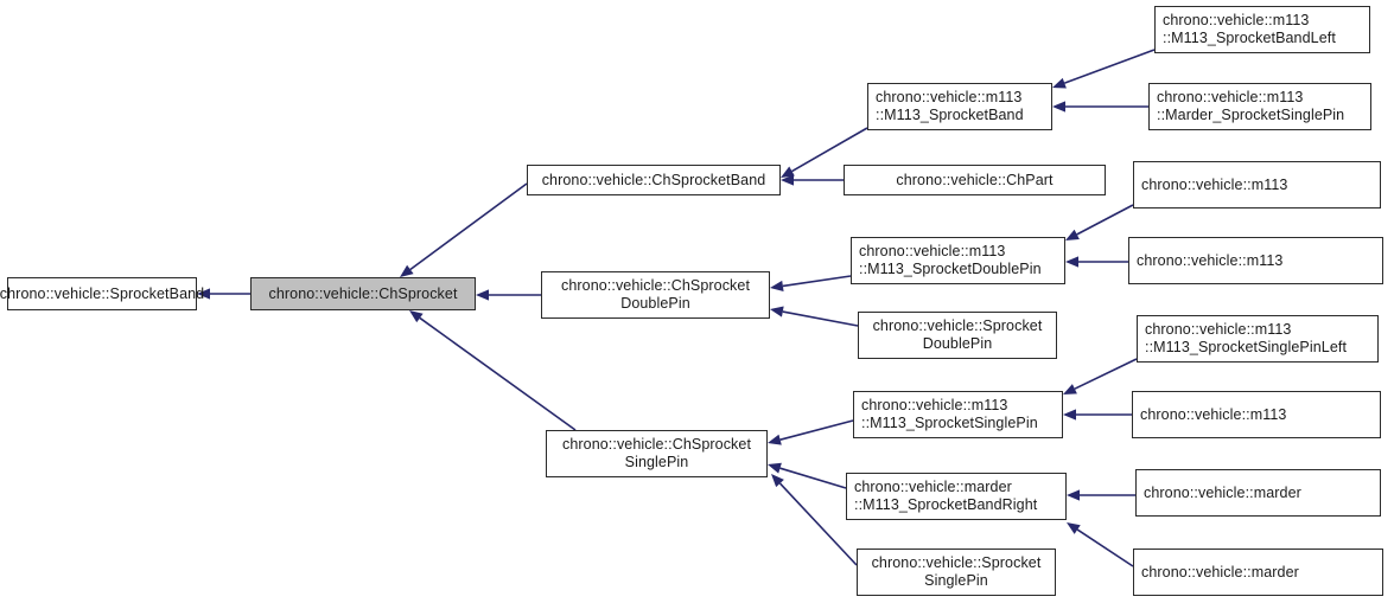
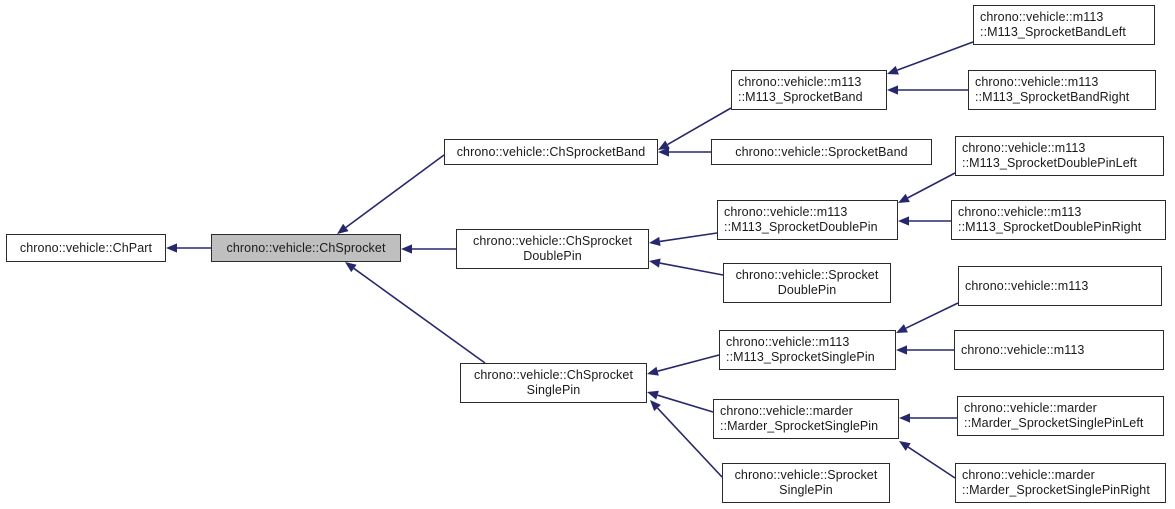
- chrono::vehicle::SprocketBand
+ chrono::vehicle::ChPart
  chrono::vehicle::ChSprocket
  chrono::vehicle::ChSprocketBand
  chrono::vehicle::ChSprocket
  DoublePin
  chrono::vehicle::ChSprocket
  SinglePin
  chrono::vehicle::m113
  ::M113_SprocketBand
- chrono::vehicle::ChPart
+ chrono::vehicle::SprocketBand
  chrono::vehicle::m113
  ::M113_SprocketDoublePin
  chrono::vehicle::Sprocket
  DoublePin
  chrono::vehicle::m113
  ::M113_SprocketSinglePin
  chrono::vehicle::marder
- ::M113_SprocketBandRight
+ ::Marder_SprocketSinglePin
  chrono::vehicle::Sprocket
  SinglePin
  chrono::vehicle::m113
  ::M113_SprocketBandLeft
  chrono::vehicle::m113
- ::Marder_SprocketSinglePin
+ ::M113_SprocketBandRight
  chrono::vehicle::m113
+ ::M113_SprocketDoublePinLeft
  chrono::vehicle::m113
+ ::M113_SprocketDoublePinRight
  chrono::vehicle::m113
- ::M113_SprocketSinglePinLeft
  chrono::vehicle::m113
  chrono::vehicle::marder
+ ::Marder_SprocketSinglePinLeft
  chrono::vehicle::marder
+ ::Marder_SprocketSinglePinRight
